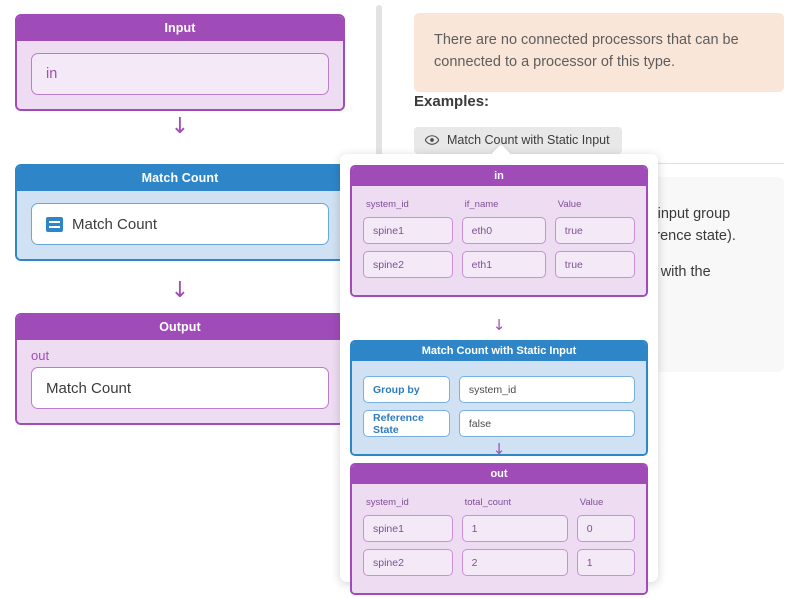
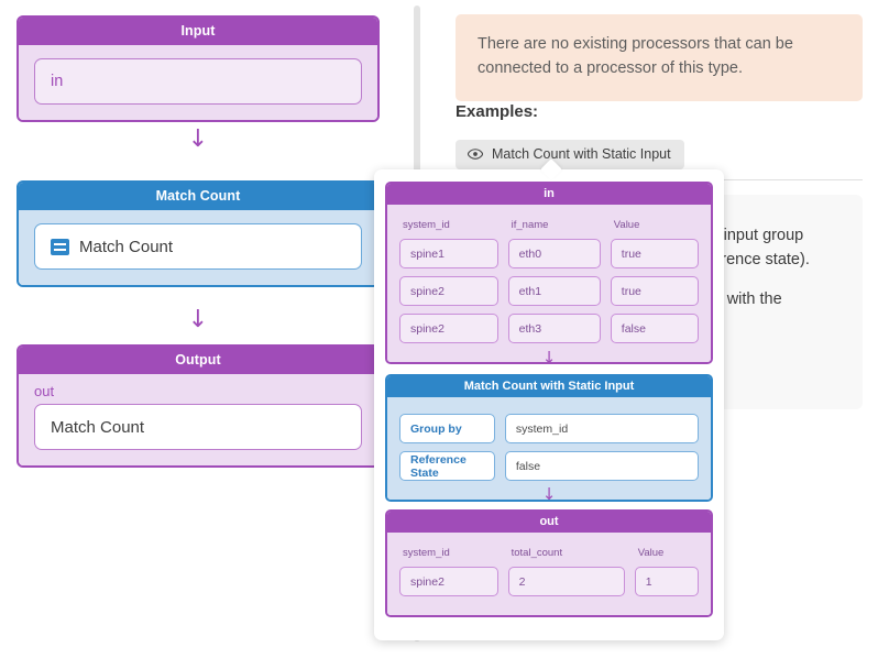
  Input
  in
  ↓
  Match Count
  Match Count
  ↓
  Output
  out
  Match Count
- There are no connected processors that can be connected to a processor of this type.
+ There are no existing processors that can be connected to a processor of this type.
  Examples:
  Match Count with Static Input
  in
  system_id	if_name	Value
  spine1	eth0	true
  spine2	eth1	true
+ spine2	eth3	false
  ↓
  Match Count with Static Input
  Group by	system_id
  Reference State	false
  ↓
  out
  system_id	total_count	Value
- spine1	1	0
  spine2	2	1
